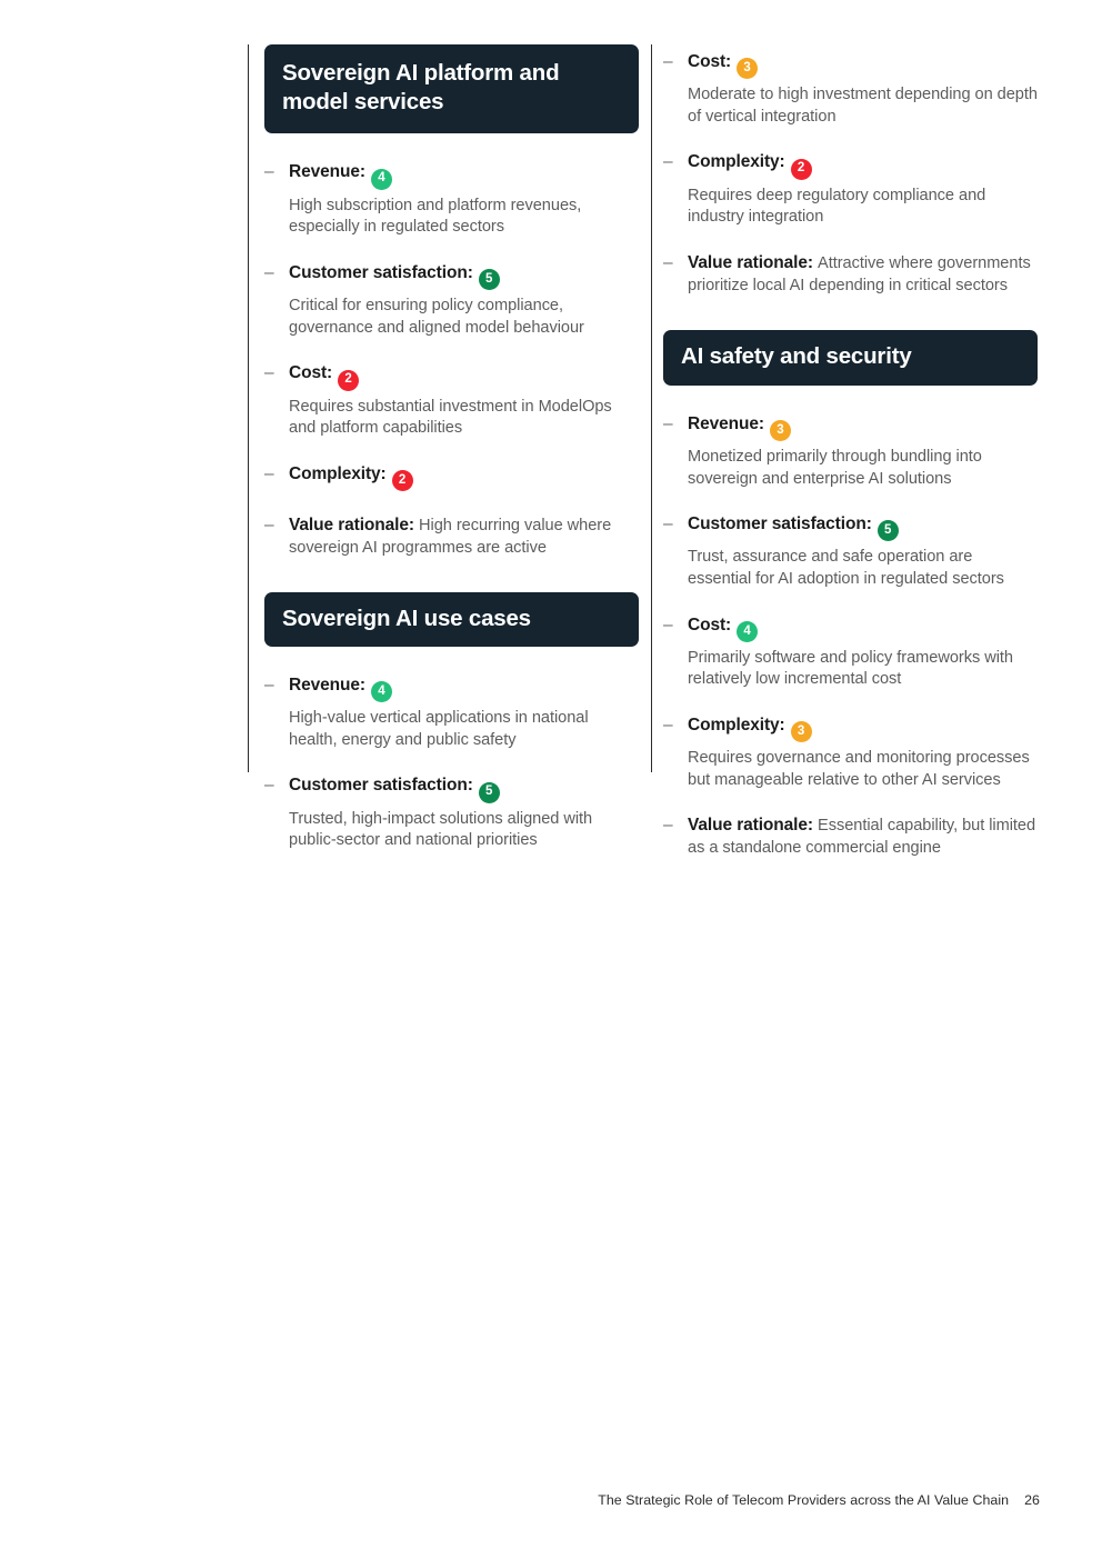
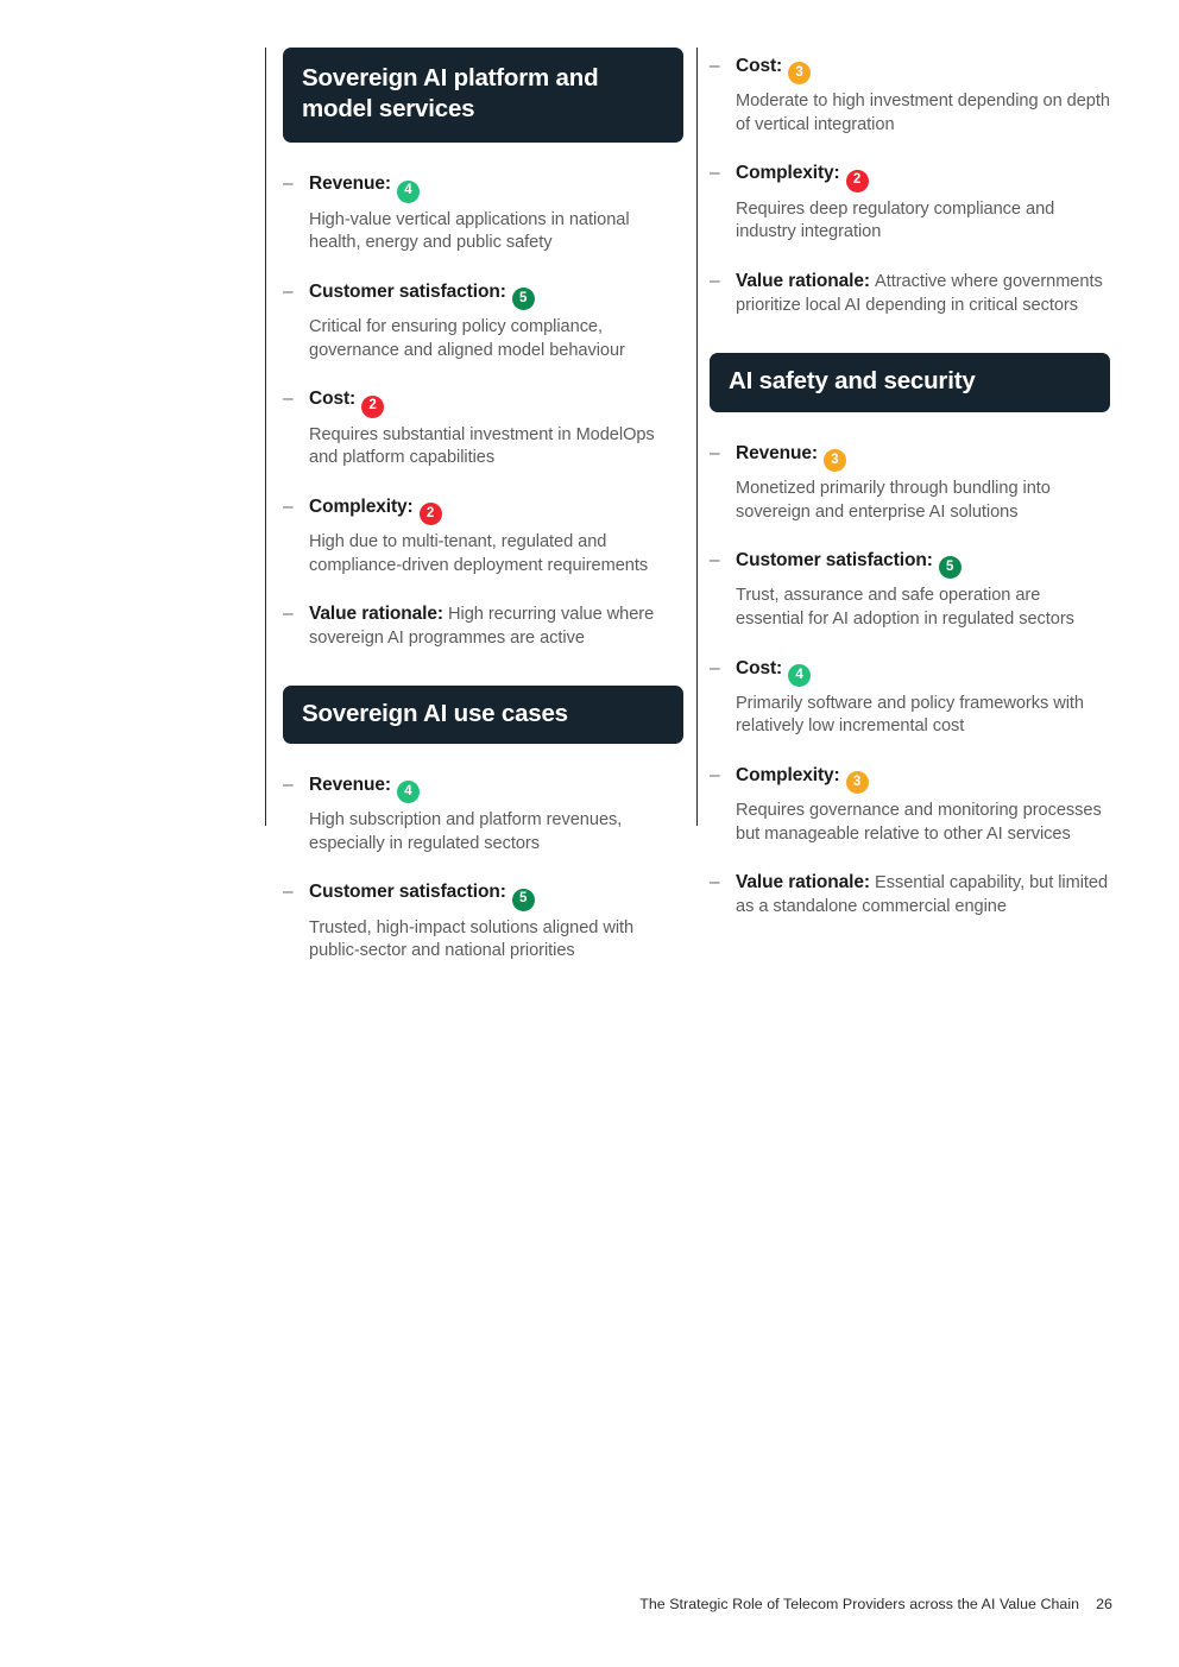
  Sovereign AI platform and model services
  –
  Revenue: 4
- High subscription and platform revenues, especially in regulated sectors
+ High-value vertical applications in national health, energy and public safety
  –
  Customer satisfaction: 5
  Critical for ensuring policy compliance, governance and aligned model behaviour
  –
  Cost: 2
  Requires substantial investment in ModelOps and platform capabilities
  –
  Complexity: 2
+ High due to multi-tenant, regulated and compliance-driven deployment requirements
  –
  Value rationale: High recurring value where sovereign AI programmes are active
  Sovereign AI use cases
  –
  Revenue: 4
- High-value vertical applications in national health, energy and public safety
+ High subscription and platform revenues, especially in regulated sectors
  –
  Customer satisfaction: 5
  Trusted, high-impact solutions aligned with public-sector and national priorities
  –
  Cost: 3
  Moderate to high investment depending on depth of vertical integration
  –
  Complexity: 2
  Requires deep regulatory compliance and industry integration
  –
  Value rationale: Attractive where governments prioritize local AI depending in critical sectors
  AI safety and security
  –
  Revenue: 3
  Monetized primarily through bundling into sovereign and enterprise AI solutions
  –
  Customer satisfaction: 5
  Trust, assurance and safe operation are essential for AI adoption in regulated sectors
  –
  Cost: 4
  Primarily software and policy frameworks with relatively low incremental cost
  –
  Complexity: 3
  Requires governance and monitoring processes but manageable relative to other AI services
  –
  Value rationale: Essential capability, but limited as a standalone commercial engine
  The Strategic Role of Telecom Providers across the AI Value Chain 26
